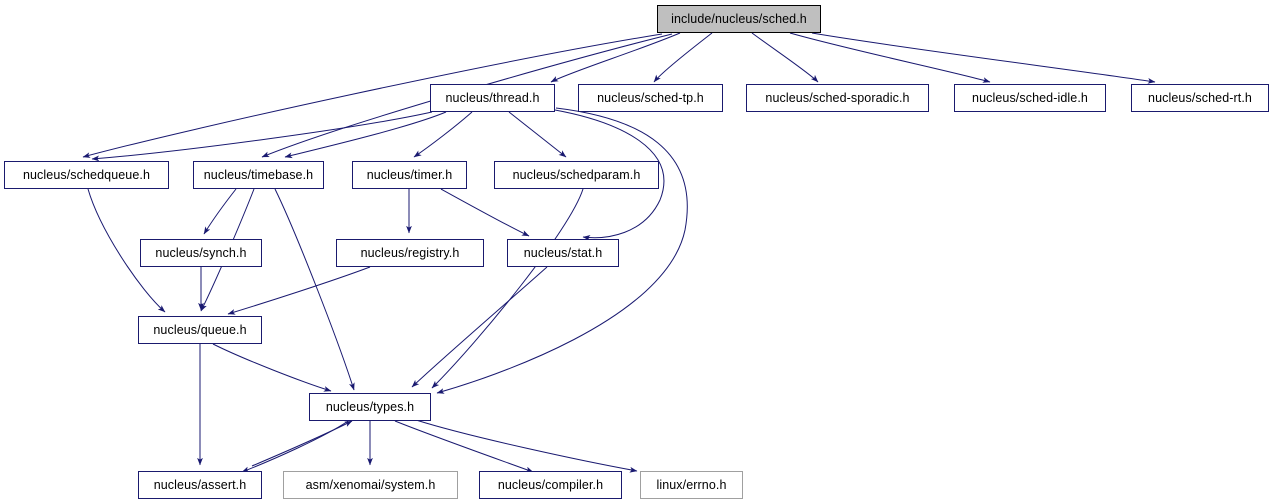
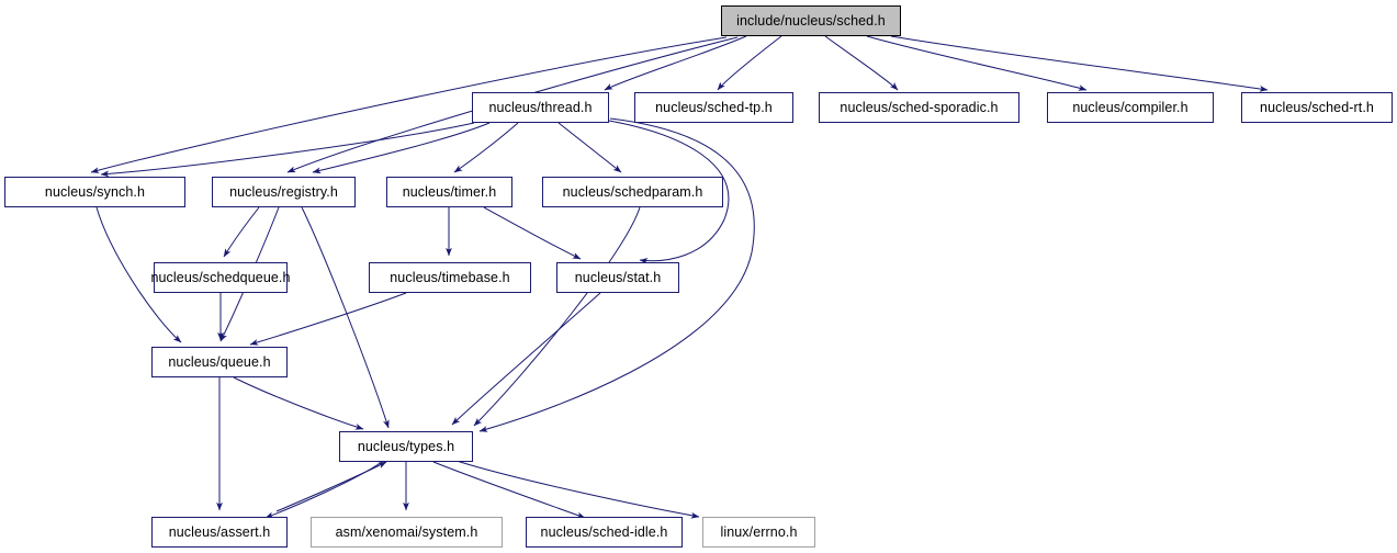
  include/nucleus/sched.h
  nucleus/thread.h
  nucleus/sched-tp.h
  nucleus/sched-sporadic.h
- nucleus/sched-idle.h
+ nucleus/compiler.h
  nucleus/sched-rt.h
- nucleus/schedqueue.h
+ nucleus/synch.h
- nucleus/timebase.h
+ nucleus/registry.h
  nucleus/timer.h
  nucleus/schedparam.h
- nucleus/synch.h
+ nucleus/schedqueue.h
- nucleus/registry.h
+ nucleus/timebase.h
  nucleus/stat.h
  nucleus/queue.h
  nucleus/types.h
  nucleus/assert.h
  asm/xenomai/system.h
- nucleus/compiler.h
+ nucleus/sched-idle.h
  linux/errno.h
